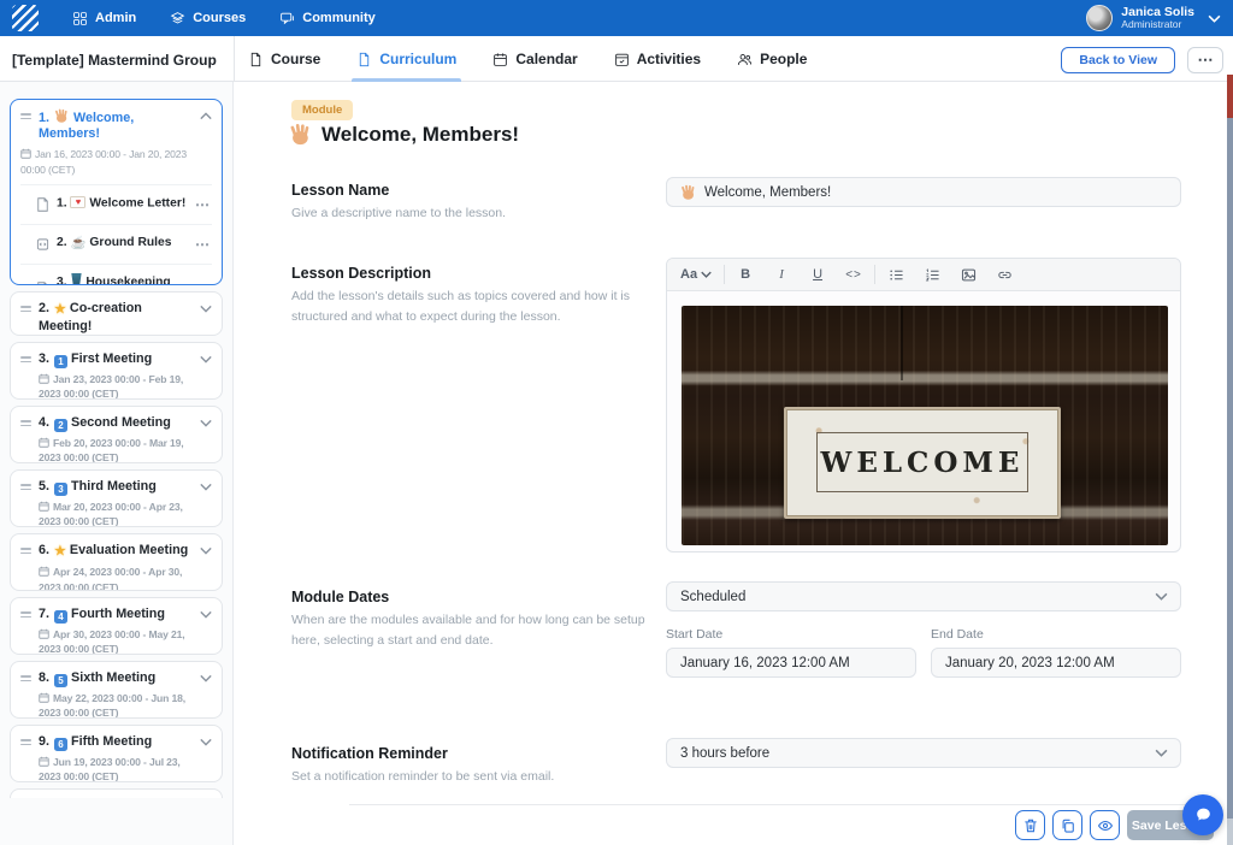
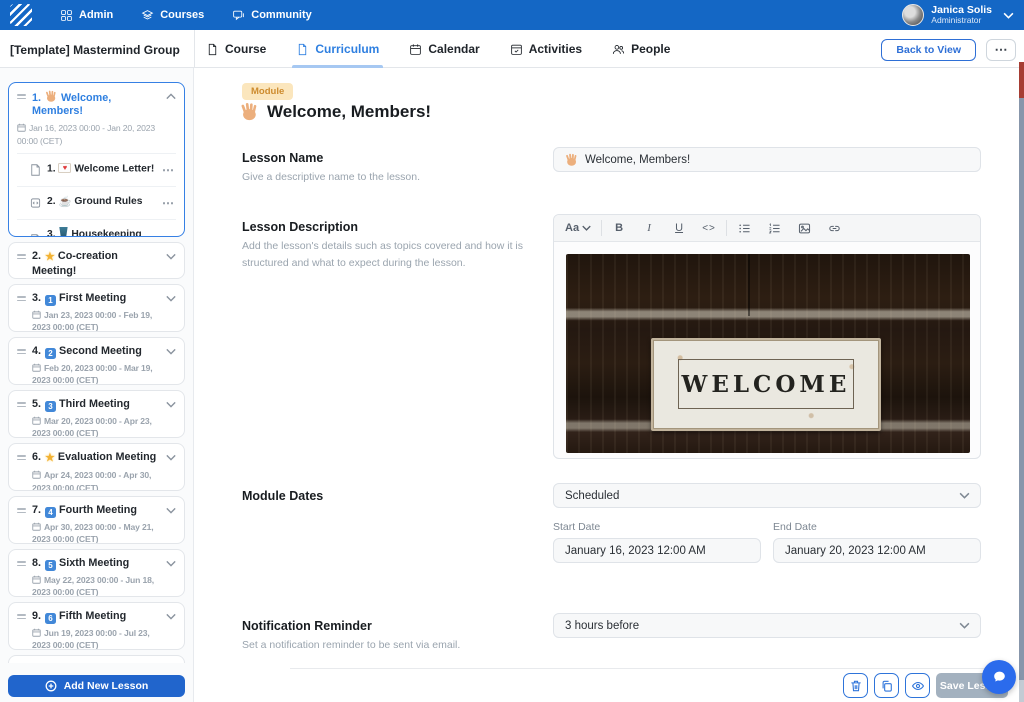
  Admin
  Courses
  Community
  Janica Solis
  Administrator
  [Template] Mastermind Group
  Course
  Curriculum
  Calendar
  Activities
  People
  Back to View
  1. Welcome, Members!
  Jan 16, 2023 00:00 - Jan 20, 2023 00:00 (CET)
  1. Welcome Letter!
  2. Ground Rules
  3. Housekeeping
  2. Co-creation Meeting!
  3. 1 First Meeting
  Jan 23, 2023 00:00 - Feb 19, 2023 00:00 (CET)
  4. 2 Second Meeting
  Feb 20, 2023 00:00 - Mar 19, 2023 00:00 (CET)
  5. 3 Third Meeting
  Mar 20, 2023 00:00 - Apr 23, 2023 00:00 (CET)
  6. Evaluation Meeting
  Apr 24, 2023 00:00 - Apr 30, 2023 00:00 (CET)
  7. 4 Fourth Meeting
  Apr 30, 2023 00:00 - May 21, 2023 00:00 (CET)
  8. 5 Sixth Meeting
  May 22, 2023 00:00 - Jun 18, 2023 00:00 (CET)
  9. 6 Fifth Meeting
  Jun 19, 2023 00:00 - Jul 23, 2023 00:00 (CET)
+ Add New Lesson
  Module
  Welcome, Members!
  Lesson Name
  Give a descriptive name to the lesson.
  Welcome, Members!
  Lesson Description
  Add the lesson's details such as topics covered and how it is structured and what to expect during the lesson.
  Aa
  B
  I
  U
  <>
  WELCOME
  Module Dates
- When are the modules available and for how long can be setup here, selecting a start and end date.
  Scheduled
  Start Date
  End Date
  January 16, 2023 12:00 AM
  January 20, 2023 12:00 AM
  Notification Reminder
  Set a notification reminder to be sent via email.
  3 hours before
  Save Les
